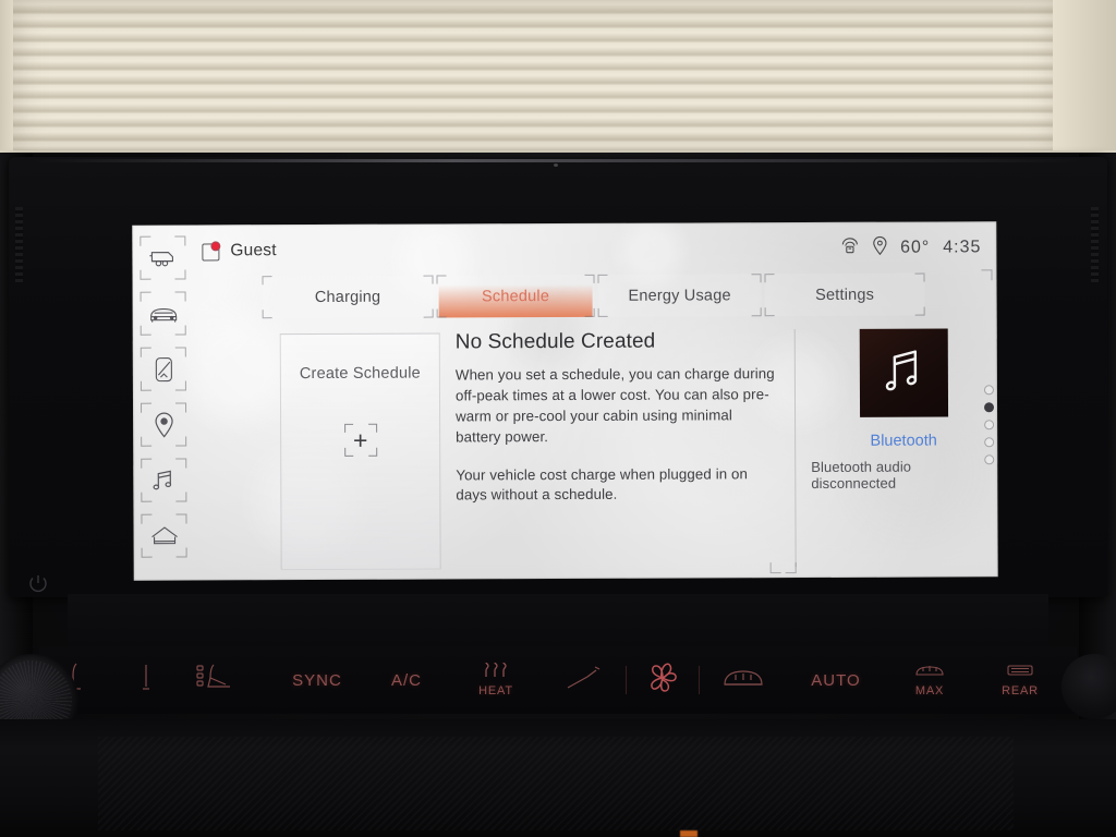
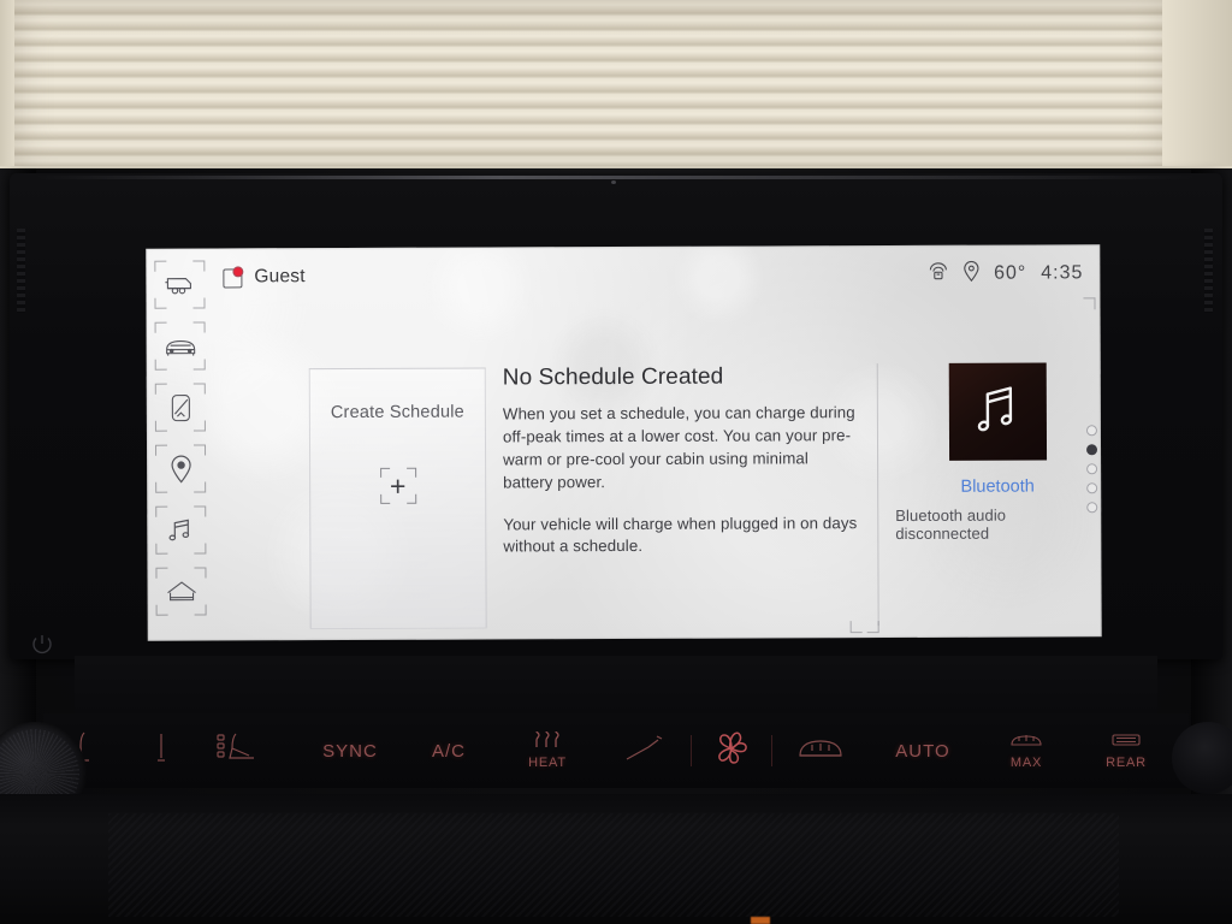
  Guest
  60°
  4:35
- Charging
- Schedule
- Energy Usage
- Settings
  Create Schedule
  +
  No Schedule Created
- When you set a schedule, you can charge during off-peak times at a lower cost. You can also pre-warm or pre-cool your cabin using minimal battery power.
+ When you set a schedule, you can charge during off-peak times at a lower cost. You can your pre-warm or pre-cool your cabin using minimal battery power.
- Your vehicle cost charge when plugged in on days without a schedule.
+ Your vehicle will charge when plugged in on days without a schedule.
  Bluetooth
  Bluetooth audio disconnected
  SYNC
  A/C
  HEAT
  AUTO
  MAX
  REAR
